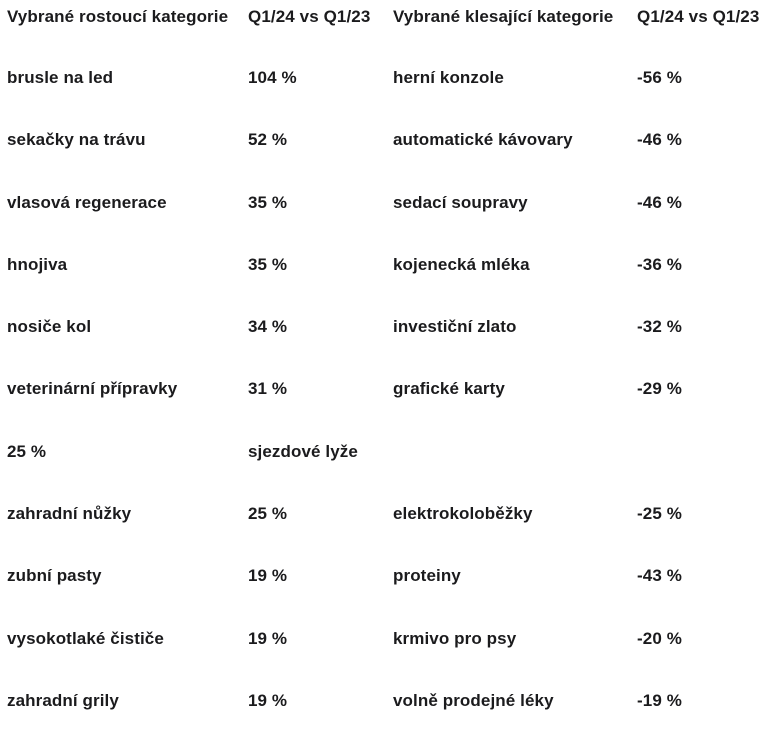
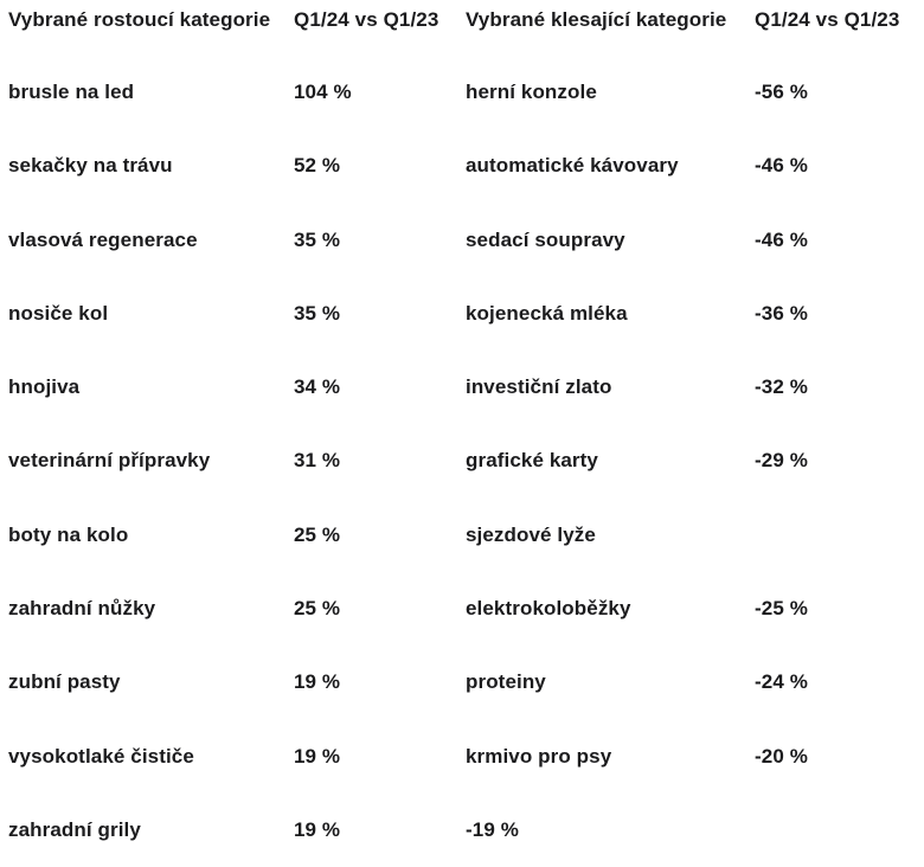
  Vybrané rostoucí kategorie
  Q1/24 vs Q1/23
  Vybrané klesající kategorie
  Q1/24 vs Q1/23
  brusle na led
  104 %
  herní konzole
  -56 %
  sekačky na trávu
  52 %
  automatické kávovary
  -46 %
  vlasová regenerace
  35 %
  sedací soupravy
  -46 %
- hnojiva
+ nosiče kol
  35 %
  kojenecká mléka
  -36 %
- nosiče kol
+ hnojiva
  34 %
  investiční zlato
  -32 %
  veterinární přípravky
  31 %
  grafické karty
  -29 %
+ boty na kolo
  25 %
  sjezdové lyže
  zahradní nůžky
  25 %
  elektrokoloběžky
  -25 %
  zubní pasty
  19 %
  proteiny
- -43 %
+ -24 %
  vysokotlaké čističe
  19 %
  krmivo pro psy
  -20 %
  zahradní grily
  19 %
- volně prodejné léky
  -19 %
